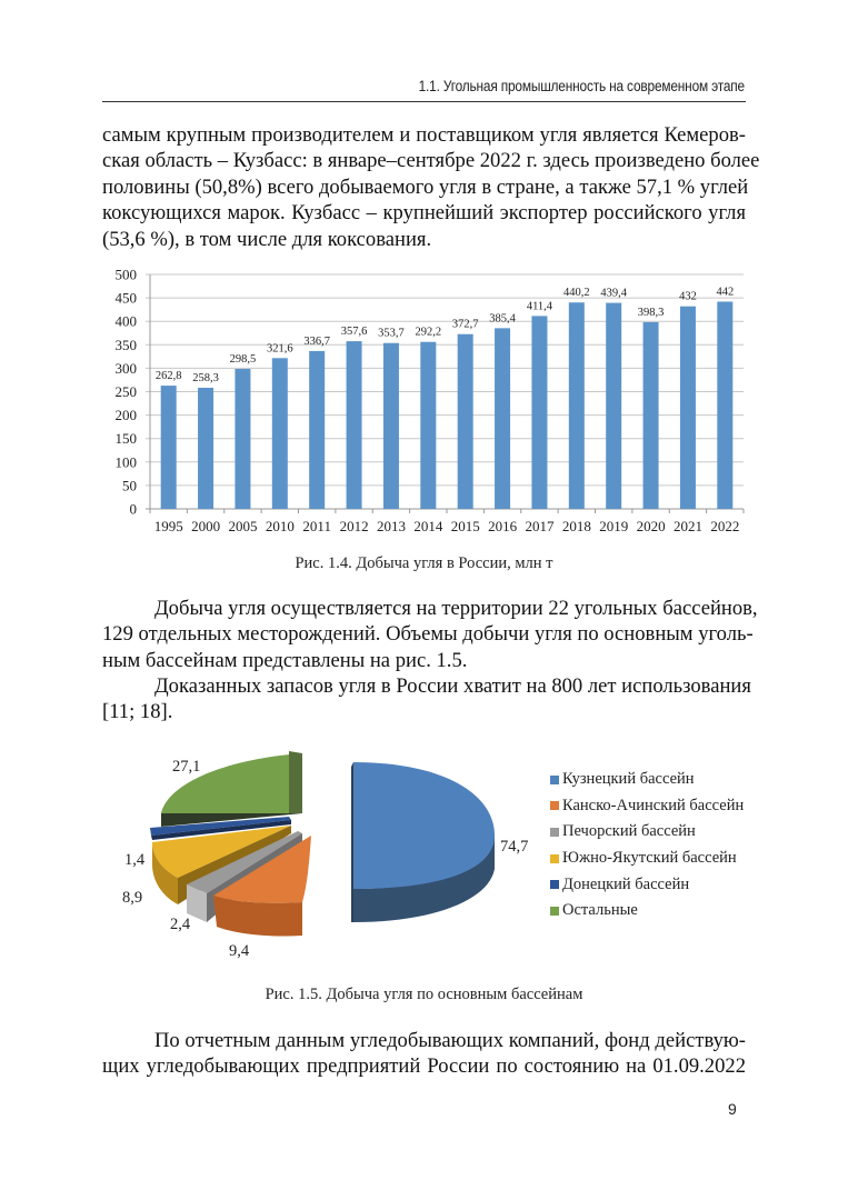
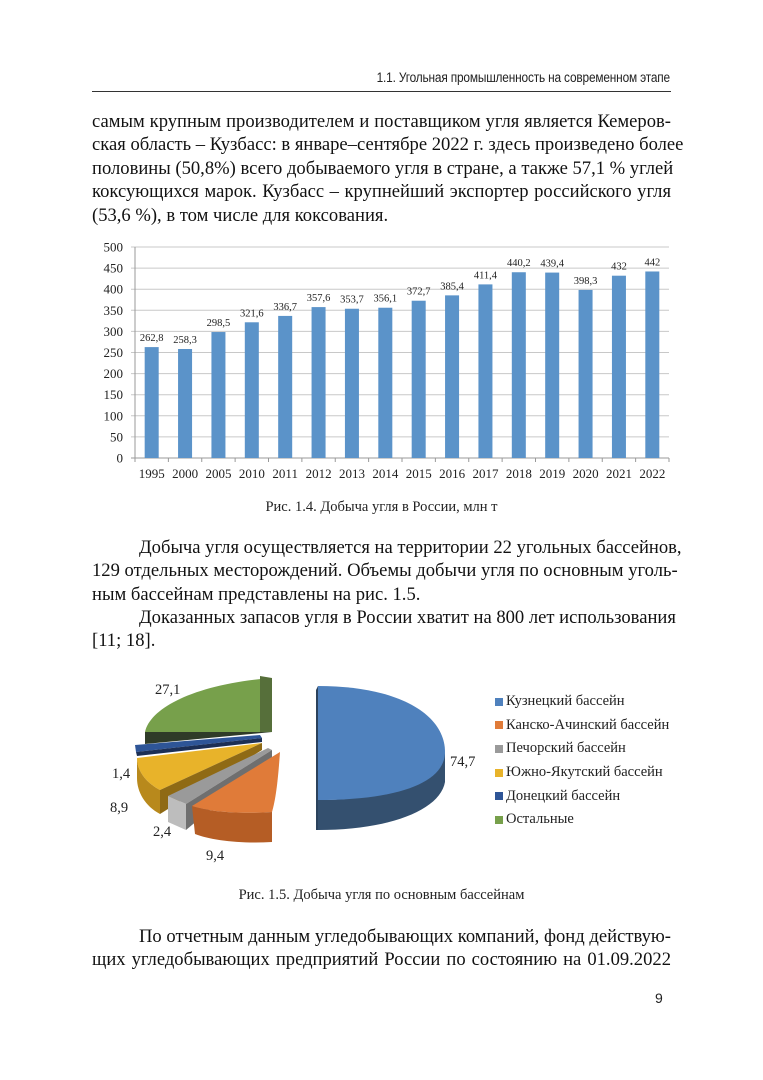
  1.1. Угольная промышленность на современном этапе
  самым крупным производителем и поставщиком угля является Кемеров-
  ская область – Кузбасс: в январе–сентябре 2022 г. здесь произведено более
  половины (50,8%) всего добываемого угля в стране, а также 57,1 % углей
  коксующихся марок. Кузбасс – крупнейший экспортер российского угля
  (53,6 %), в том числе для коксования.
  0
  50
  100
  150
  200
  250
  300
  350
  400
  450
  500
  262,8
  258,3
  298,5
  321,6
  336,7
  357,6
  353,7
- 292,2
+ 356,1
  372,7
  385,4
  411,4
  440,2
  439,4
  398,3
  432
  442
  1995
  2000
  2005
  2010
  2011
  2012
  2013
  2014
  2015
  2016
  2017
  2018
  2019
  2020
  2021
  2022
  Рис. 1.4. Добыча угля в России, млн т
  Добыча угля осуществляется на территории 22 угольных бассейнов,
  129 отдельных месторождений. Объемы добычи угля по основным уголь-
  ным бассейнам представлены на рис. 1.5.
  Доказанных запасов угля в России хватит на 800 лет использования
  [11; 18].
  74,7
  9,4
  2,4
  8,9
  1,4
  27,1
  Кузнецкий бассейн
  Канско-Ачинский бассейн
  Печорский бассейн
  Южно-Якутский бассейн
  Донецкий бассейн
  Остальные
  Рис. 1.5. Добыча угля по основным бассейнам
  По отчетным данным угледобывающих компаний, фонд действую-
  щих угледобывающих предприятий России по состоянию на 01.09.2022
  9
